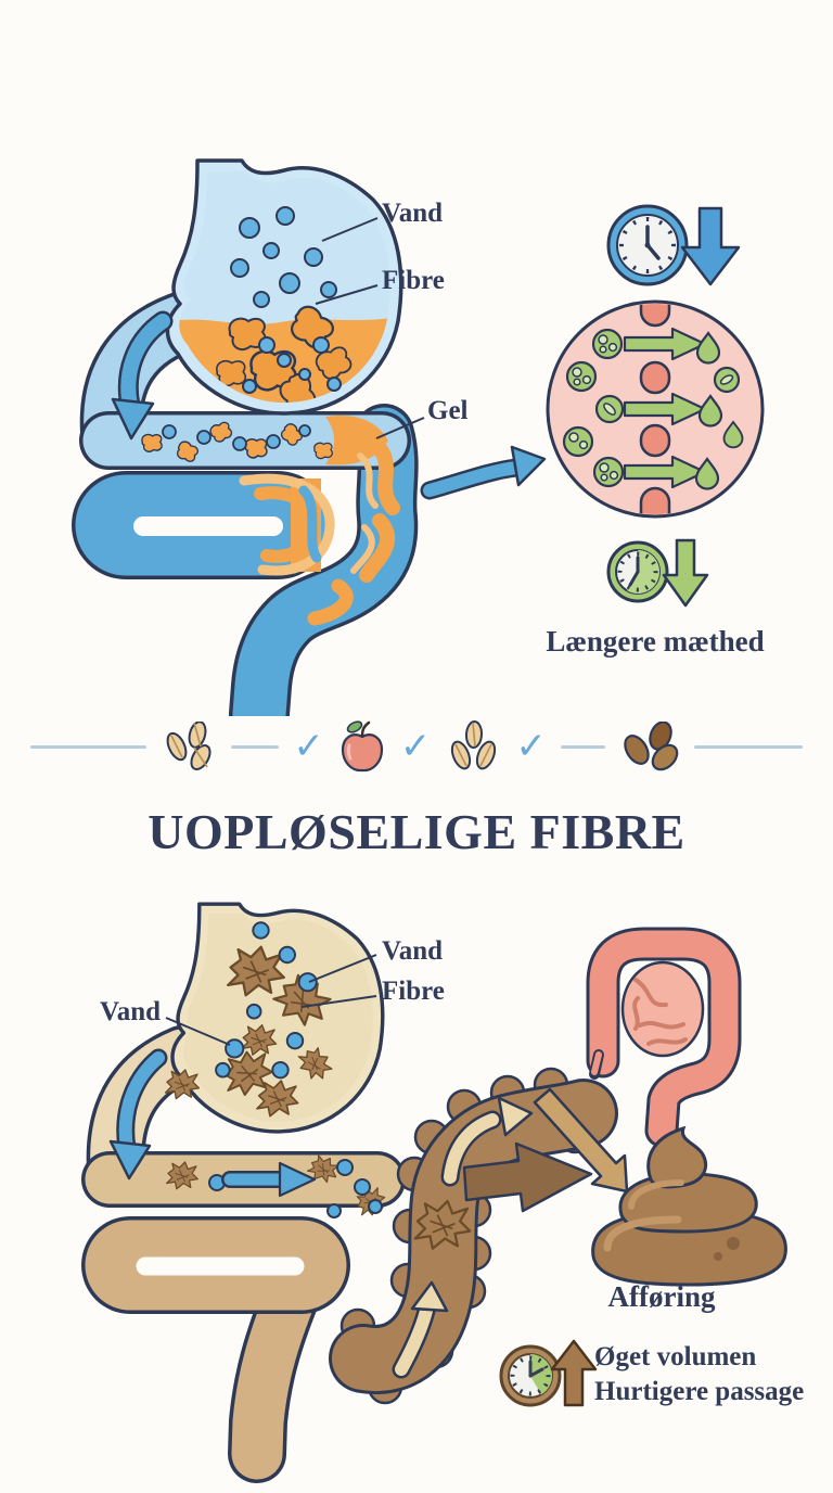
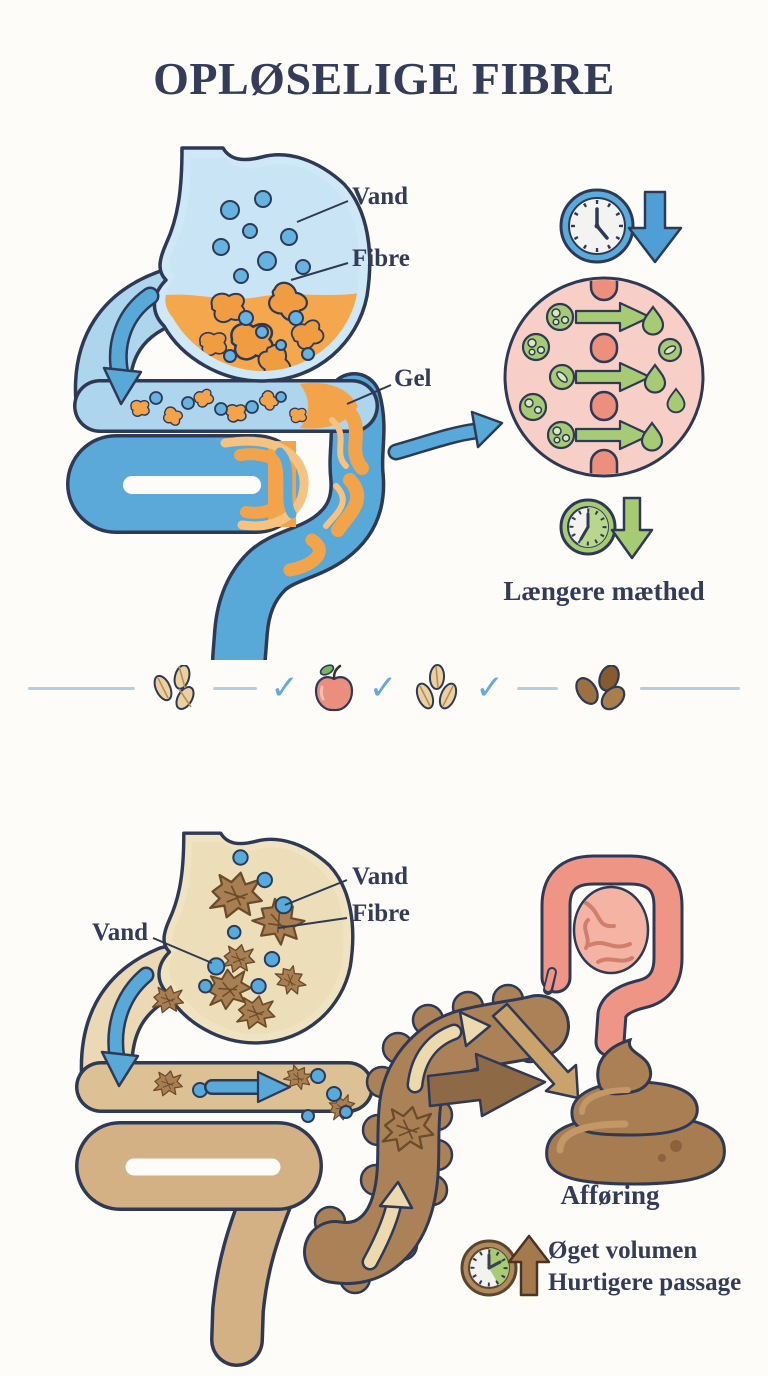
+ OPLØSELIGE FIBRE
  Vand
  Fibre
  Gel
  Længere mæthed
  ✓
  ✓
  ✓
- UOPLØSELIGE FIBRE
  Vand
  Vand
  Fibre
  Afføring
  Øget volumen
  Hurtigere passage
